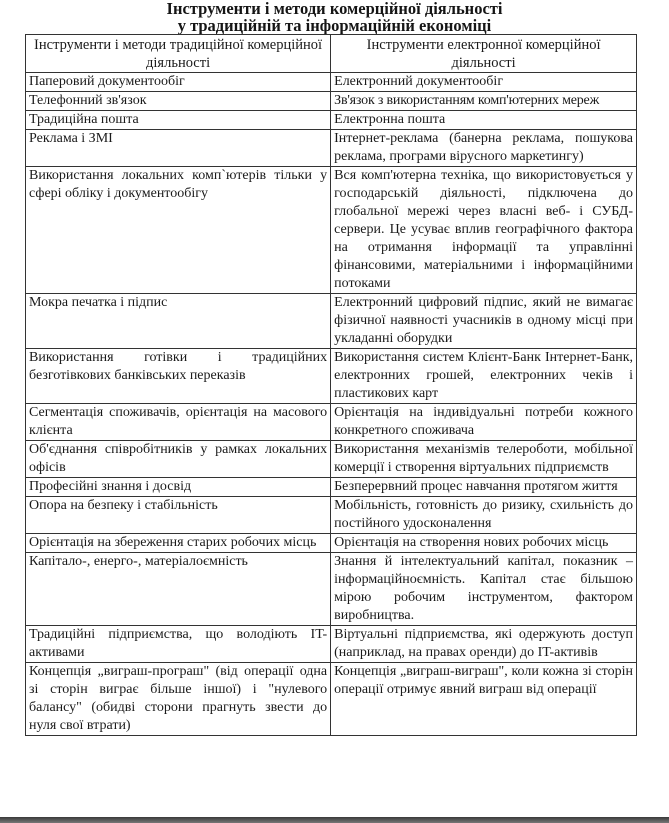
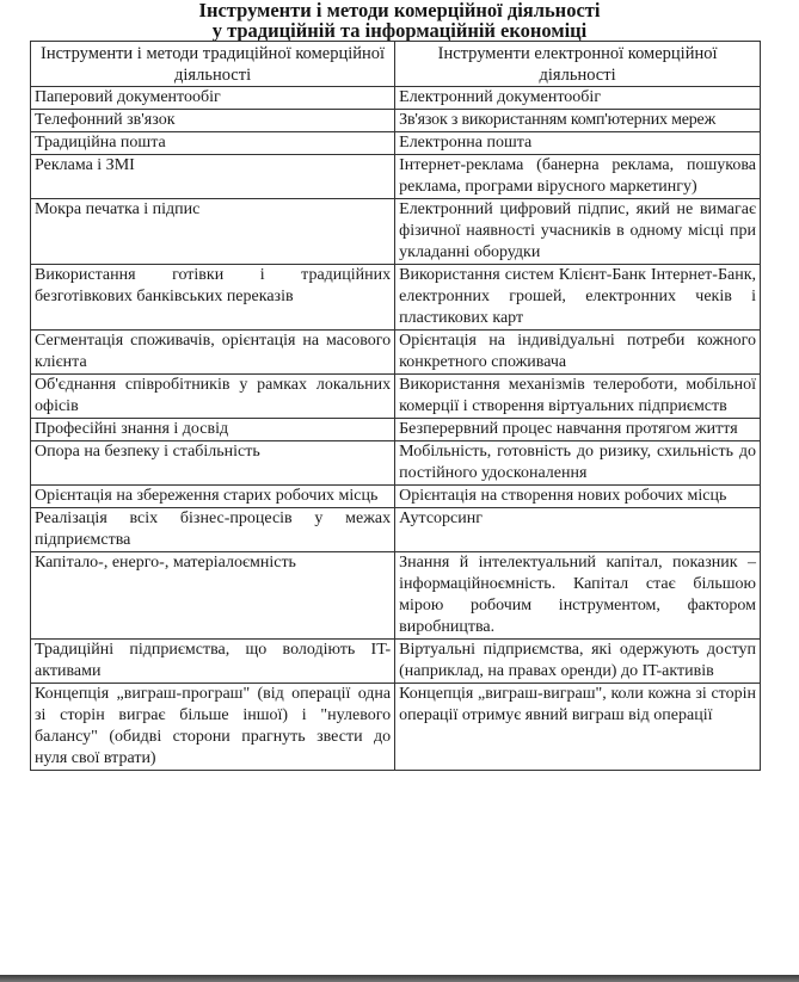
  Інструменти і методи комерційної діяльності
  у традиційній та інформаційній економіці
  Інструменти і методи традиційної комерційної діяльності	Інструменти електронної комерційної діяльності
  Паперовий документообіг	Електронний документообіг
  Телефонний зв'язок	Зв'язок з використанням комп'ютерних мереж
  Традиційна пошта	Електронна пошта
  Реклама і ЗМІ	Інтернет-реклама (банерна реклама, пошукова реклама, програми вірусного маркетингу)
- Використання локальних комп`ютерів тільки у сфері обліку і документообігу	Вся комп'ютерна техніка, що використовується у господарській діяльності, підключена до глобальної мережі через власні веб- і СУБД-сервери. Це усуває вплив географічного фактора на отримання інформації та управлінні фінансовими, матеріальними і інформаційними потоками
  Мокра печатка і підпис	Електронний цифровий підпис, який не вимагає фізичної наявності учасників в одному місці при укладанні оборудки
  Використання готівки і традиційних безготівкових банківських переказів	Використання систем Клієнт-Банк Інтернет-Банк, електронних грошей, електронних чеків і пластикових карт
  Сегментація споживачів, орієнтація на масового клієнта	Орієнтація на індивідуальні потреби кожного конкретного споживача
  Об'єднання співробітників у рамках локальних офісів	Використання механізмів телероботи, мобільної комерції і створення віртуальних підприємств
  Професійні знання і досвід	Безперервний процес навчання протягом життя
  Опора на безпеку і стабільність	Мобільність, готовність до ризику, схильність до постійного удосконалення
  Орієнтація на збереження старих робочих місць	Орієнтація на створення нових робочих місць
+ Реалізація всіх бізнес-процесів у межах підприємства	Аутсорсинг
  Капітало-, енерго-, матеріалоємність	Знання й інтелектуальний капітал, показник – інформаційноємність. Капітал стає більшою мірою робочим інструментом, фактором виробництва.
  Традиційні підприємства, що володіють IT-активами	Віртуальні підприємства, які одержують доступ (наприклад, на правах оренди) до IT-активів
  Концепція „виграш-програш" (від операції одна зі сторін виграє більше іншої) і "нулевого балансу" (обидві сторони прагнуть звести до нуля свої втрати)	Концепція „виграш-виграш", коли кожна зі сторін операції отримує явний виграш від операції
